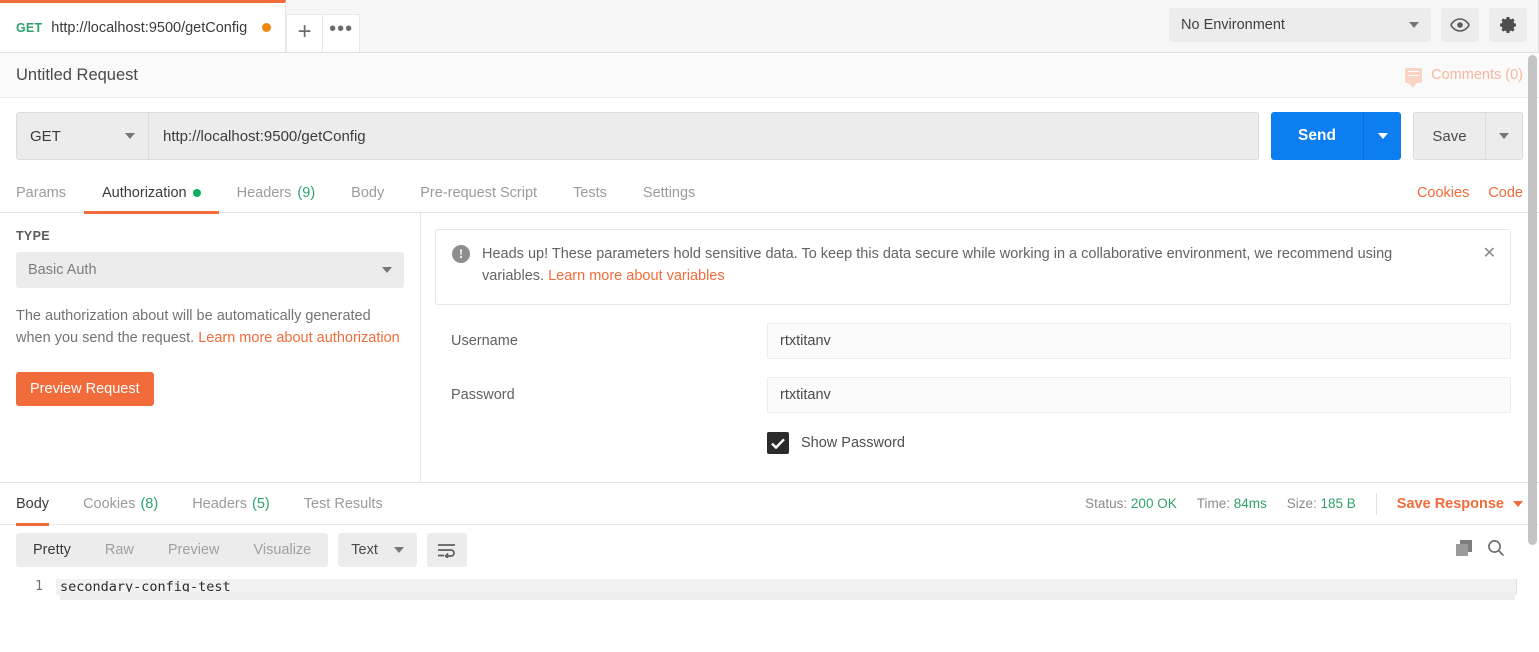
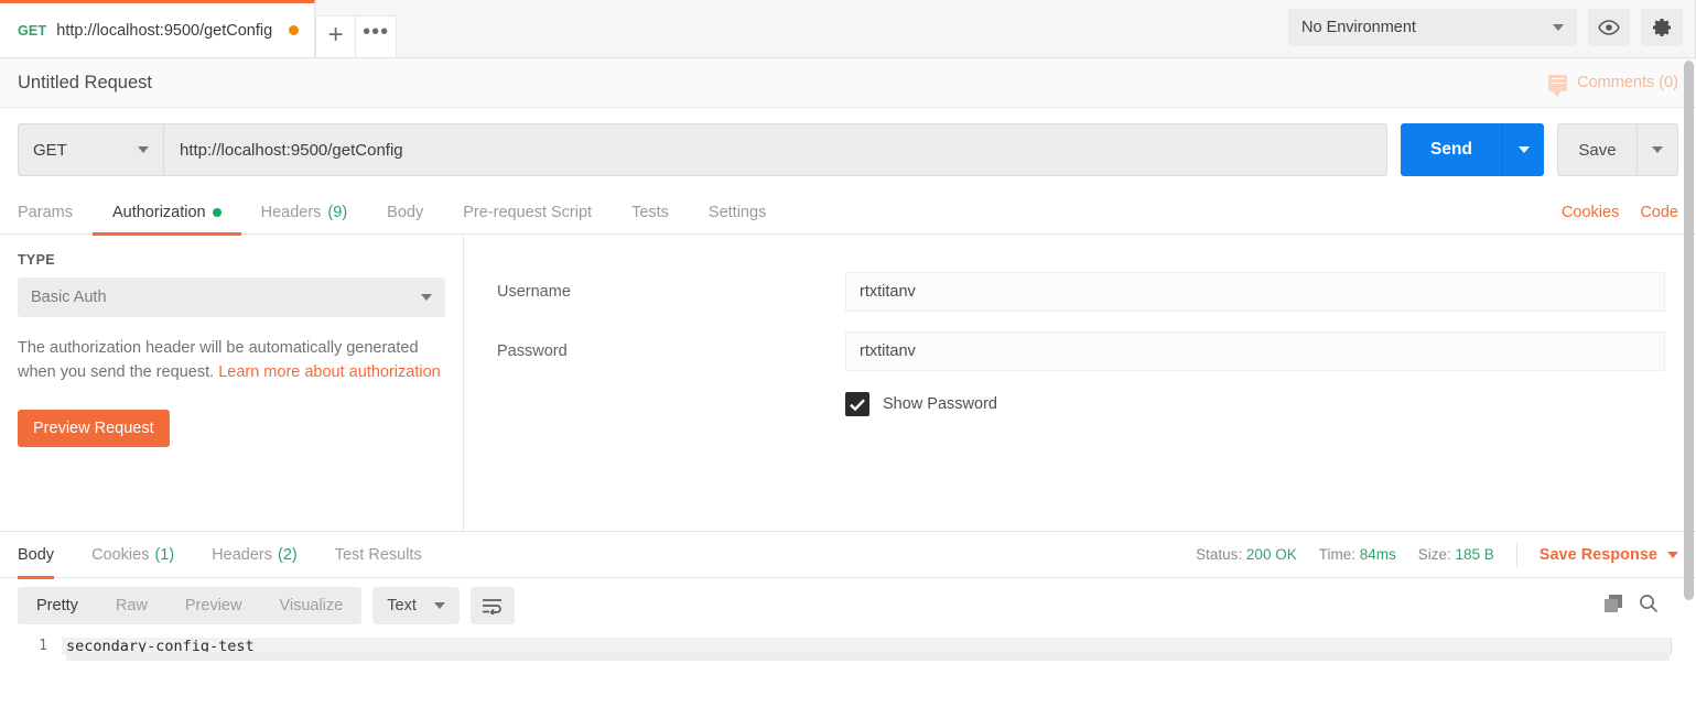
  GET
  http://localhost:9500/getConfig
  +
  •••
  No Environment
  Untitled Request
  Comments (0)
  GET
  http://localhost:9500/getConfig
  Send
  Save
  Params
  Authorization
  Headers
  (9)
  Body
  Pre-request Script
  Tests
  Settings
  Cookies
  Code
  TYPE
  Basic Auth
- The authorization about will be automatically generated when you send the request. Learn more about authorization
+ The authorization header will be automatically generated when you send the request. Learn more about authorization
  Preview Request
- !
- Heads up! These parameters hold sensitive data. To keep this data secure while working in a collaborative environment, we recommend using variables. Learn more about variables
- ✕
  Username
  rtxtitanv
  Password
  rtxtitanv
  Show Password
  Body
  Cookies
- (8)
+ (1)
  Headers
- (5)
+ (2)
  Test Results
  Status: 200 OK
  Time: 84ms
  Size: 185 B
  Save Response
  Pretty
  Raw
  Preview
  Visualize
  Text
  1
  secondary-config-test
